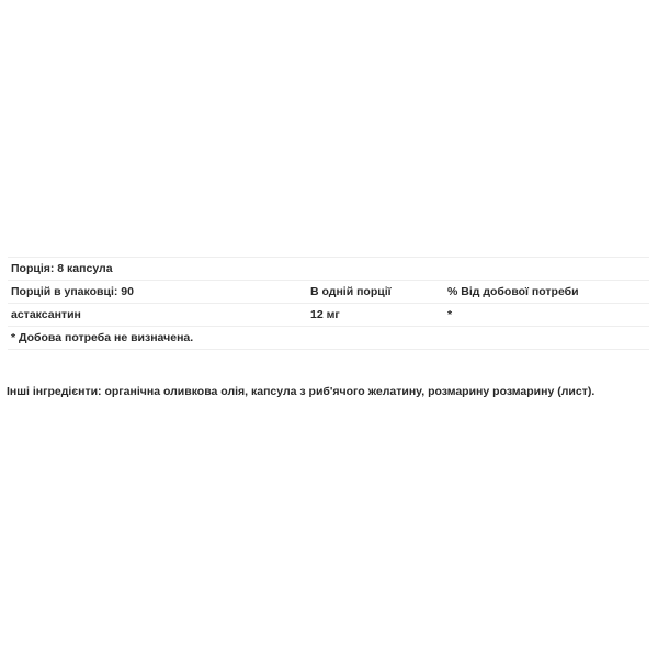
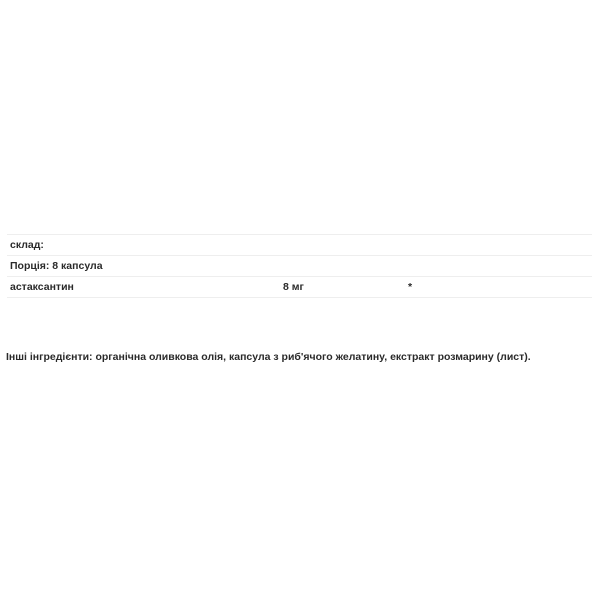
+ склад:
  Порція: 8 капсула
- Порцій в упаковці: 90	В одній порції	% Від добової потреби
- астаксантин	12 мг	*
+ астаксантин	8 мг	*
- * Добова потреба не визначена.
- Інші інгредієнти: органічна оливкова олія, капсула з риб'ячого желатину, розмарину розмарину (лист).
+ Інші інгредієнти: органічна оливкова олія, капсула з риб'ячого желатину, екстракт розмарину (лист).
